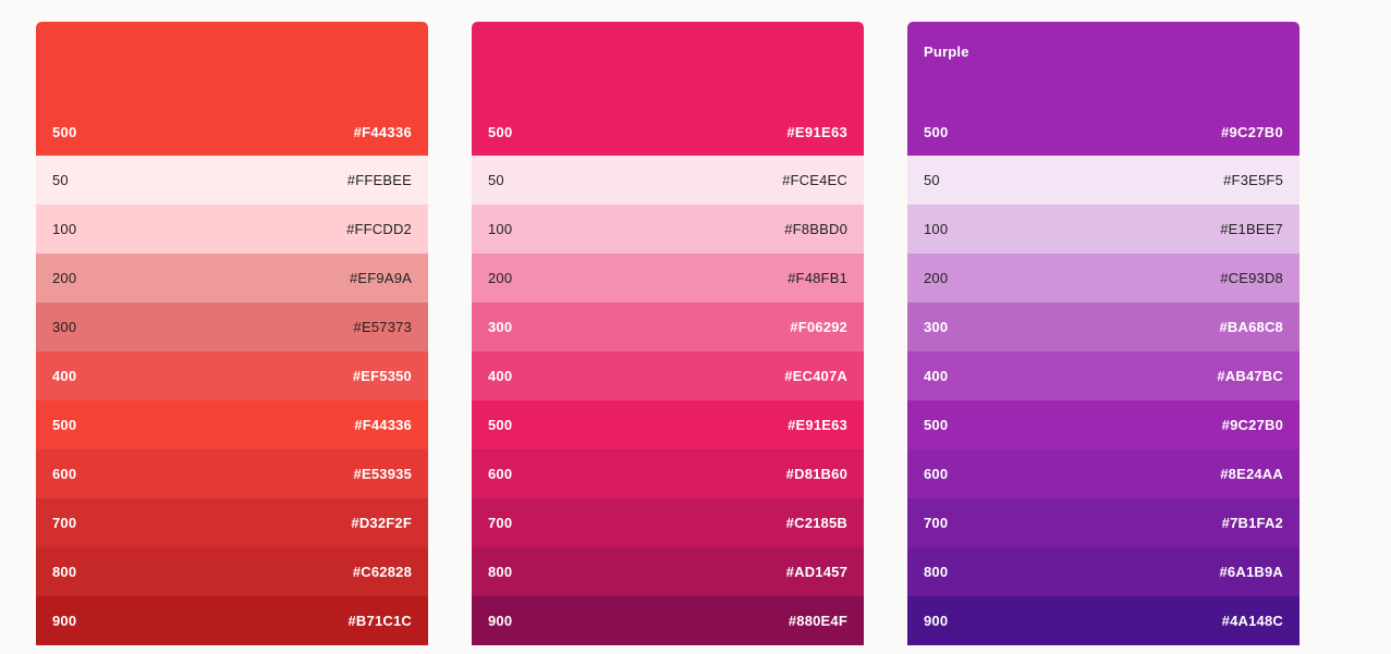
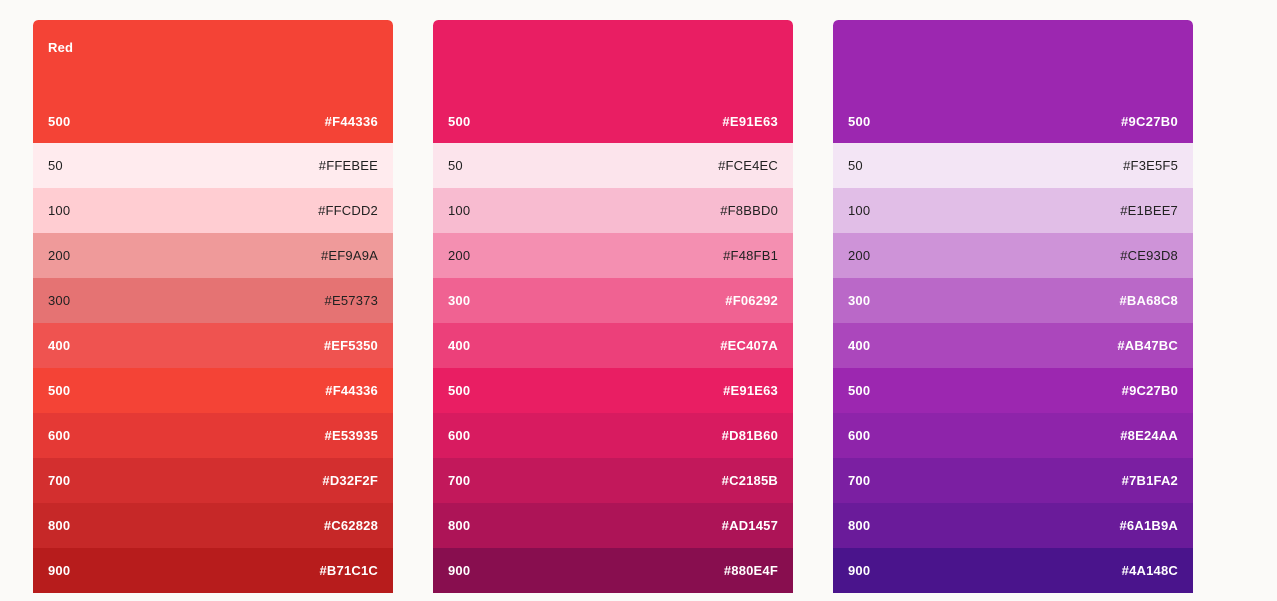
+ Red
  500
  #F44336
  50
  #FFEBEE
  100
  #FFCDD2
  200
  #EF9A9A
  300
  #E57373
  400
  #EF5350
  500
  #F44336
  600
  #E53935
  700
  #D32F2F
  800
  #C62828
  900
  #B71C1C
  500
  #E91E63
  50
  #FCE4EC
  100
  #F8BBD0
  200
  #F48FB1
  300
  #F06292
  400
  #EC407A
  500
  #E91E63
  600
  #D81B60
  700
  #C2185B
  800
  #AD1457
  900
  #880E4F
- Purple
  500
  #9C27B0
  50
  #F3E5F5
  100
  #E1BEE7
  200
  #CE93D8
  300
  #BA68C8
  400
  #AB47BC
  500
  #9C27B0
  600
  #8E24AA
  700
  #7B1FA2
  800
  #6A1B9A
  900
  #4A148C
